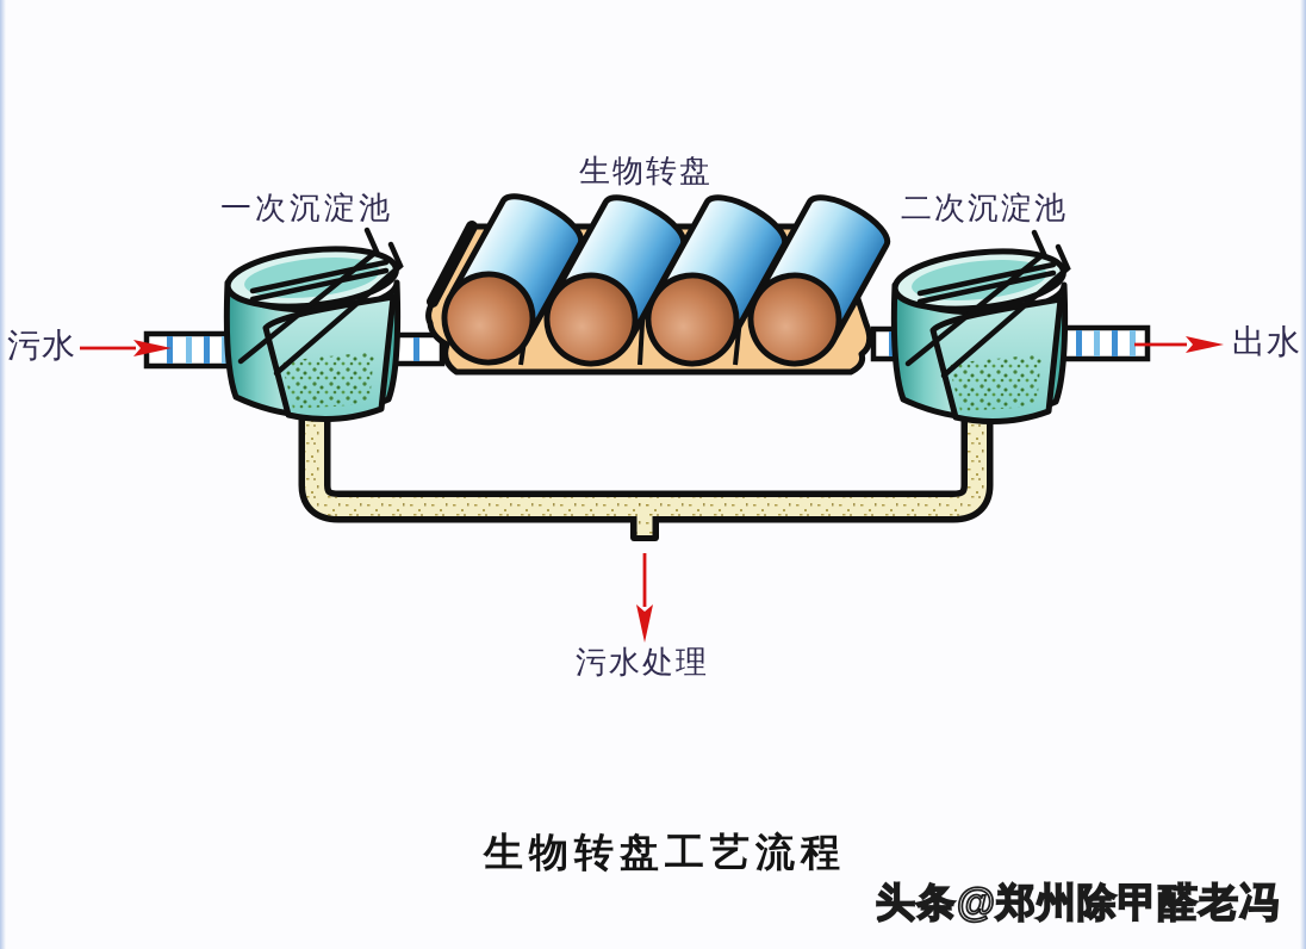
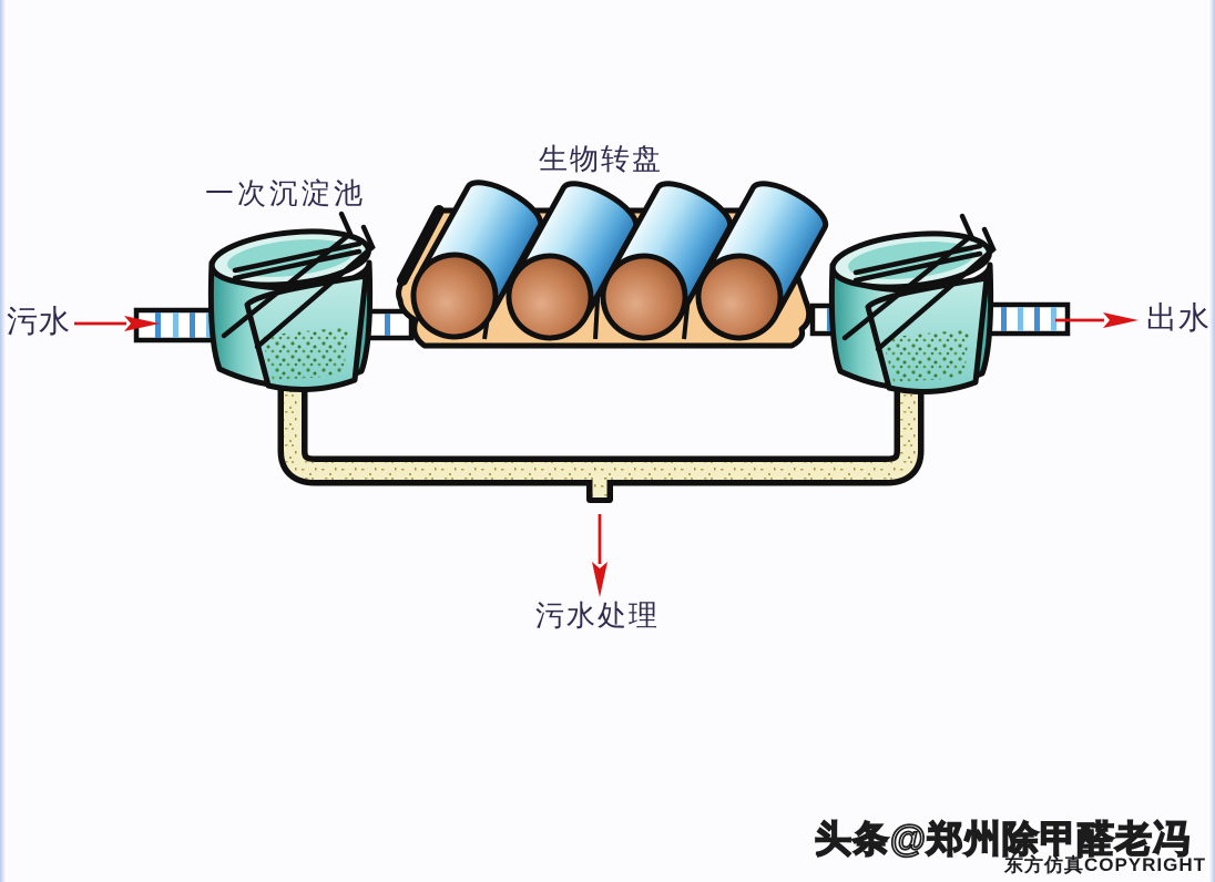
  一次沉淀池
  生物转盘
- 二次沉淀池
  污水
  出水
  污水处理
- 生物转盘工艺流程
  头条@郑州除甲醛老冯
+ 东方仿真COPYRIGHT
